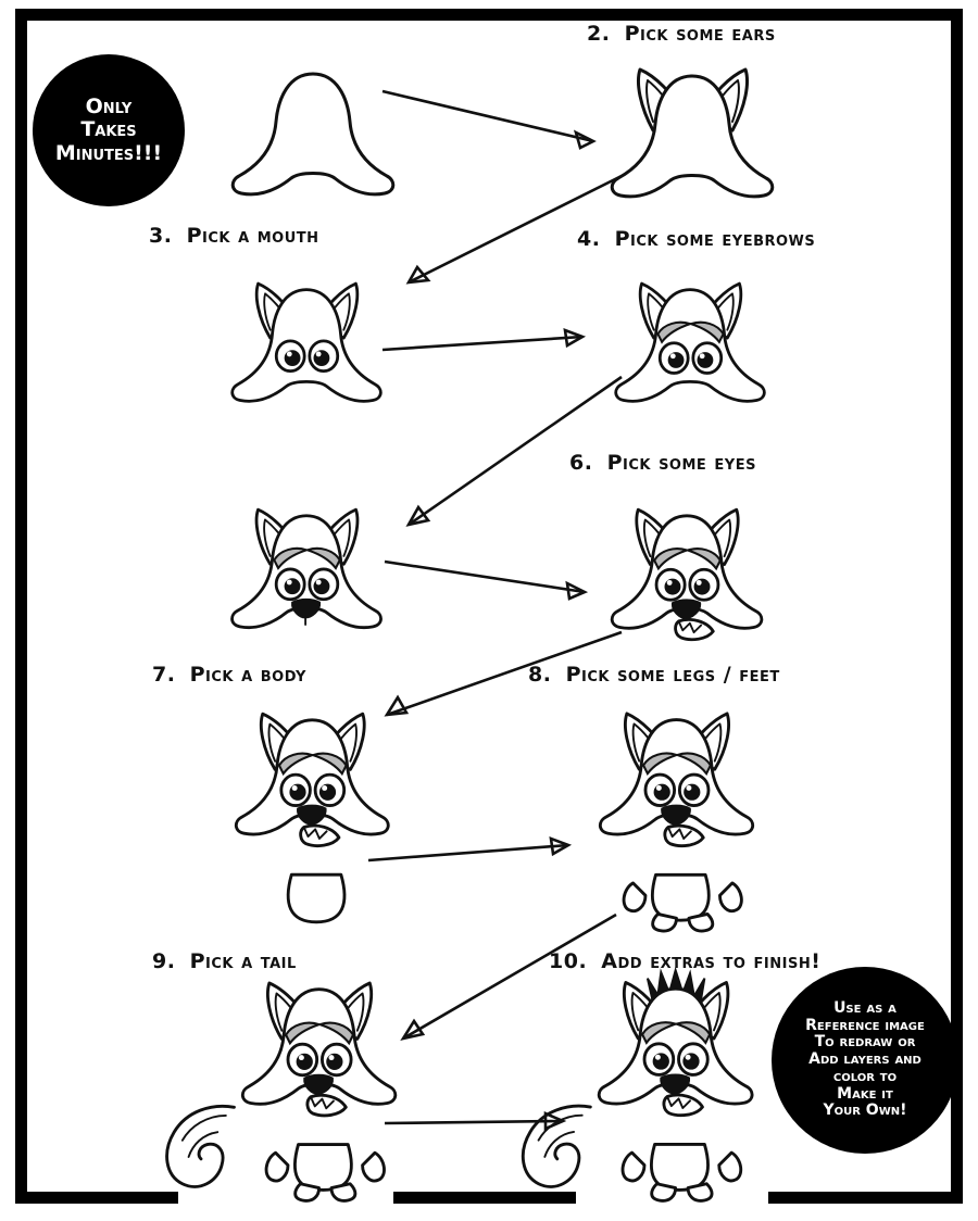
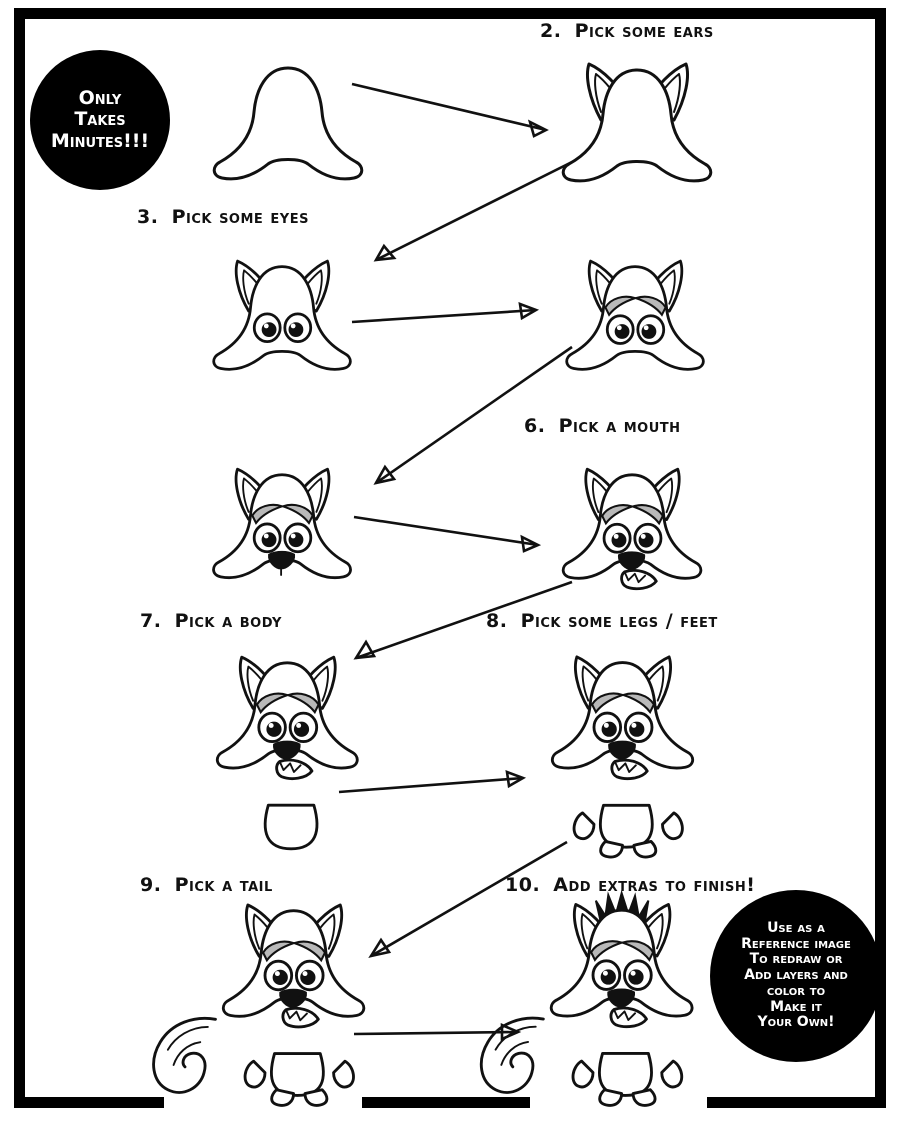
  2. Pick some ears
- 3. Pick a mouth
+ 3. Pick some eyes
- 4. Pick some eyebrows
- 6. Pick some eyes
+ 6. Pick a mouth
  7. Pick a body
  8. Pick some legs / feet
  9. Pick a tail
  10. Add extras to finish!
  Only
  Takes
  Minutes!!!
  Use as a
  Reference image
  To redraw or
  Add layers and
  color to
  Make it
  Your Own!
